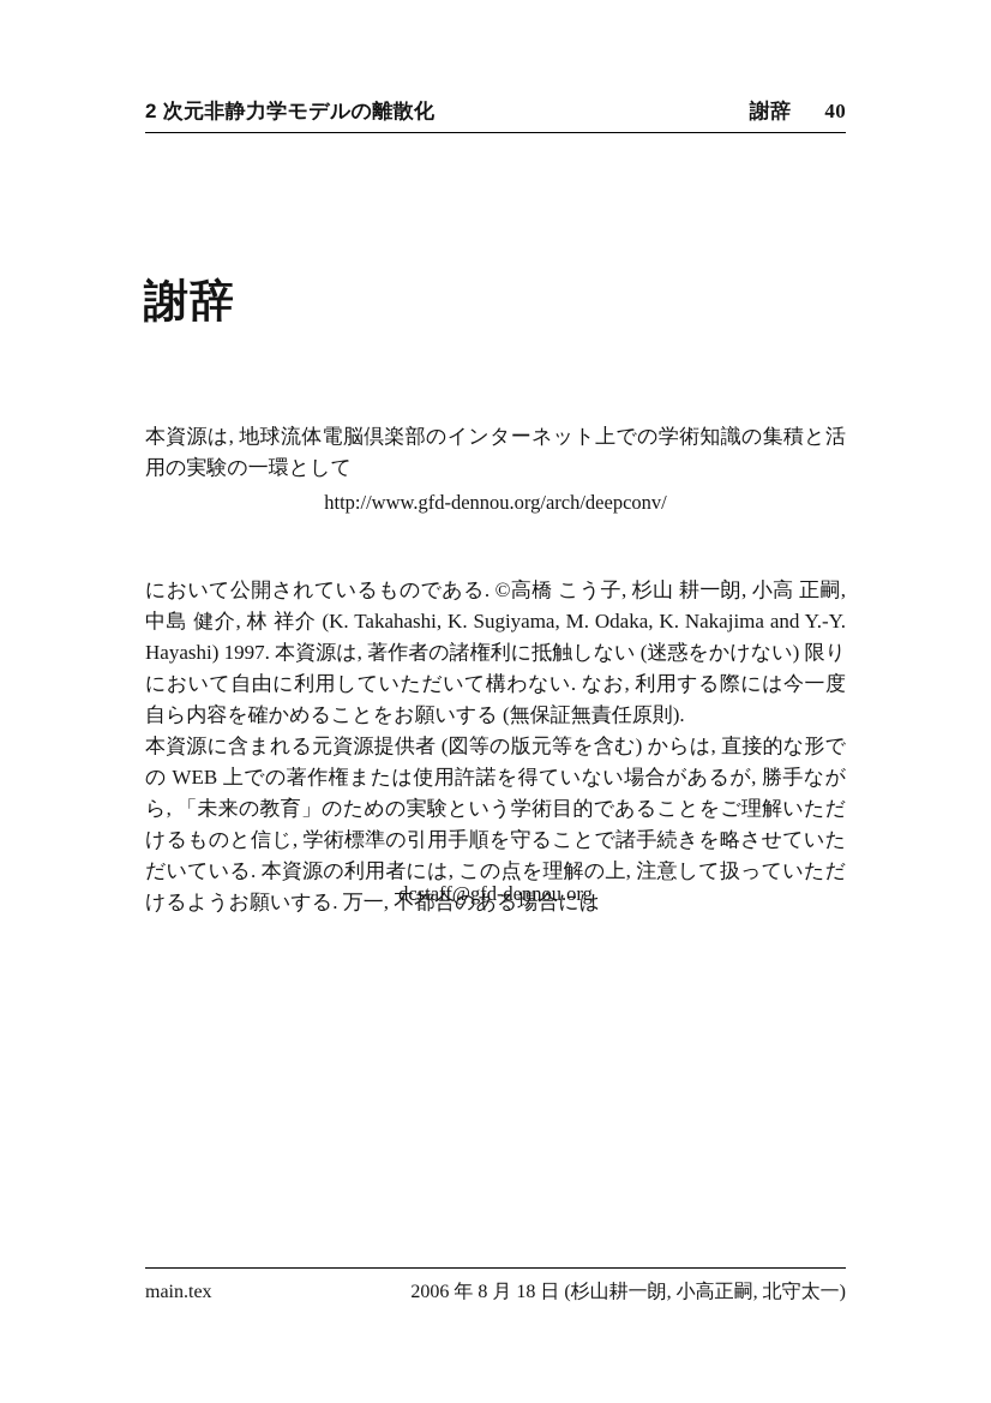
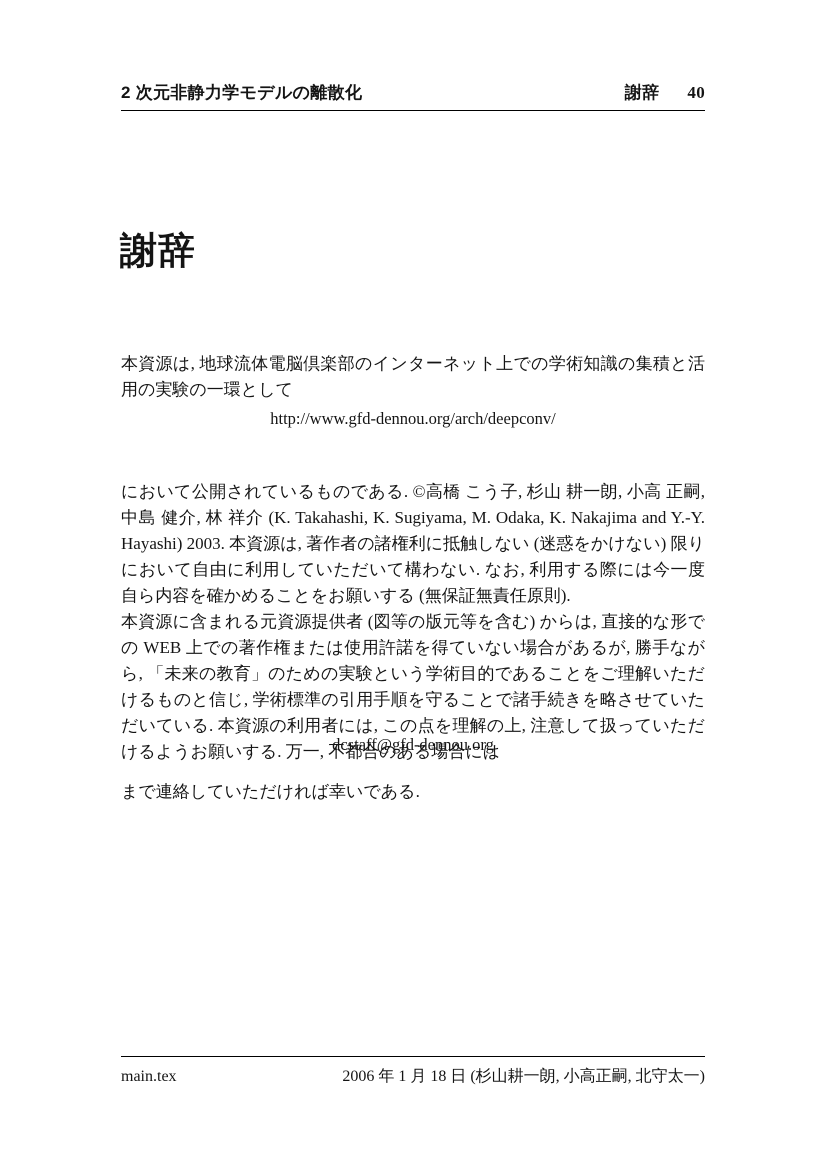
  2 次元非静力学モデルの離散化
  謝辞
  40
  謝辞
  本資源は, 地球流体電脳倶楽部のインターネット上での学術知識の集積と活用の実験の一環として
  http://www.gfd-dennou.org/arch/deepconv/
- において公開されているものである. ©高橋 こう子, 杉山 耕一朗, 小高 正嗣, 中島 健介, 林 祥介 (K. Takahashi, K. Sugiyama, M. Odaka, K. Nakajima and Y.-Y. Hayashi) 1997. 本資源は, 著作者の諸権利に抵触しない (迷惑をかけない) 限りにおいて自由に利用していただいて構わない. なお, 利用する際には今一度自ら内容を確かめることをお願いする (無保証無責任原則).
+ において公開されているものである. ©高橋 こう子, 杉山 耕一朗, 小高 正嗣, 中島 健介, 林 祥介 (K. Takahashi, K. Sugiyama, M. Odaka, K. Nakajima and Y.-Y. Hayashi) 2003. 本資源は, 著作者の諸権利に抵触しない (迷惑をかけない) 限りにおいて自由に利用していただいて構わない. なお, 利用する際には今一度自ら内容を確かめることをお願いする (無保証無責任原則).
  本資源に含まれる元資源提供者 (図等の版元等を含む) からは, 直接的な形での WEB 上での著作権または使用許諾を得ていない場合があるが, 勝手ながら, 「未来の教育」のための実験という学術目的であることをご理解いただけるものと信じ, 学術標準の引用手順を守ることで諸手続きを略させていただいている. 本資源の利用者には, この点を理解の上, 注意して扱っていただけるようお願いする. 万一, 不都合のある場合には
  dcstaff@gfd-dennou.org
+ まで連絡していただければ幸いである.
  main.tex
- 2006 年 8 月 18 日 (杉山耕一朗, 小高正嗣, 北守太一)
+ 2006 年 1 月 18 日 (杉山耕一朗, 小高正嗣, 北守太一)
